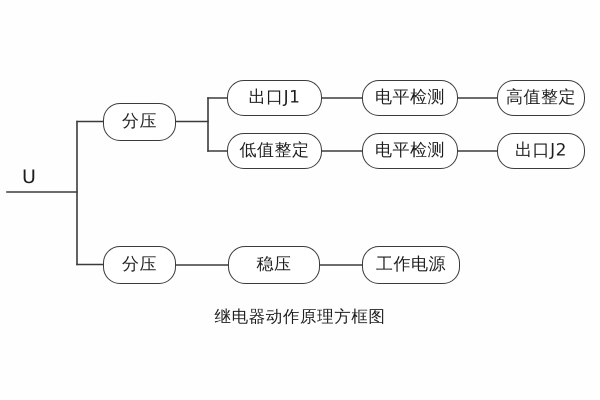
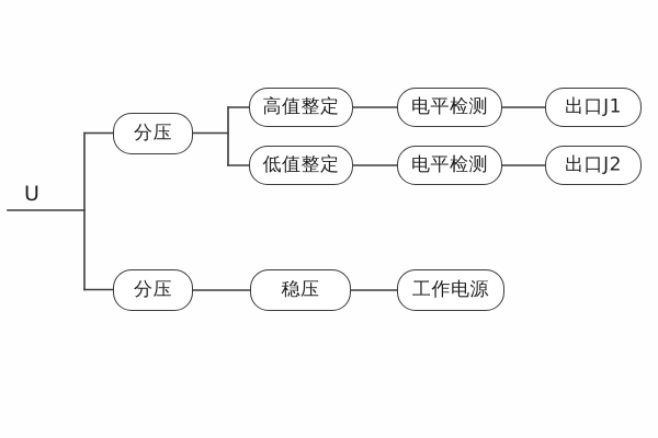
  U
  分压
- 出口J1
+ 高值整定
  低值整定
  电平检测
  电平检测
- 高值整定
+ 出口J1
  出口J2
  分压
  稳压
  工作电源
- 继电器动作原理方框图
